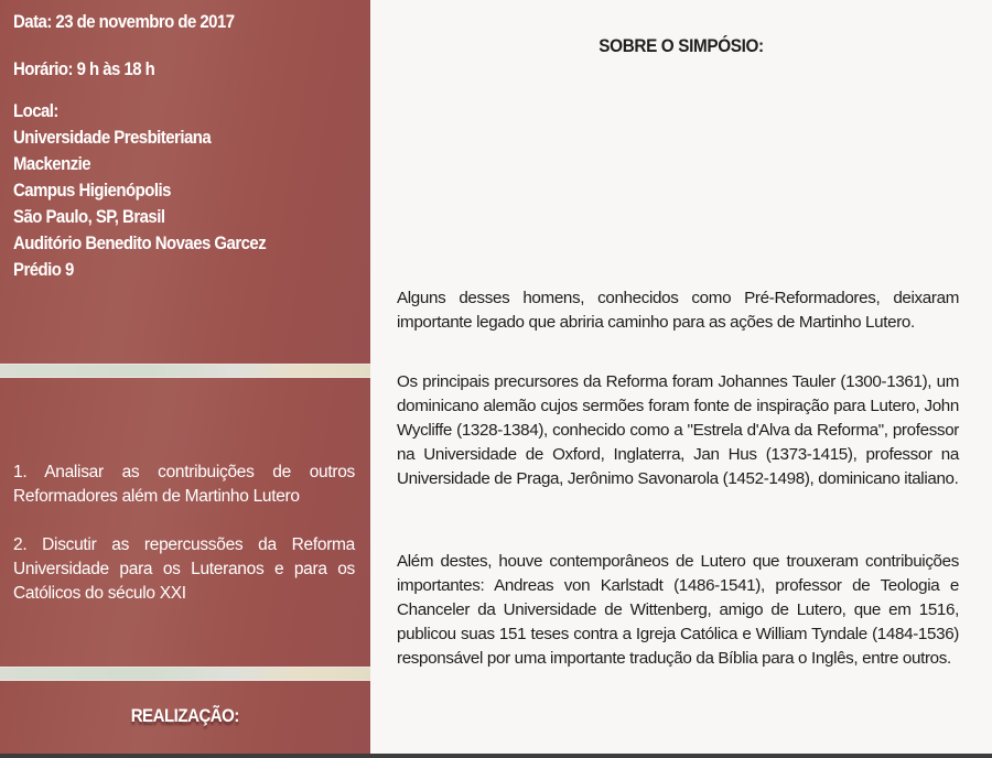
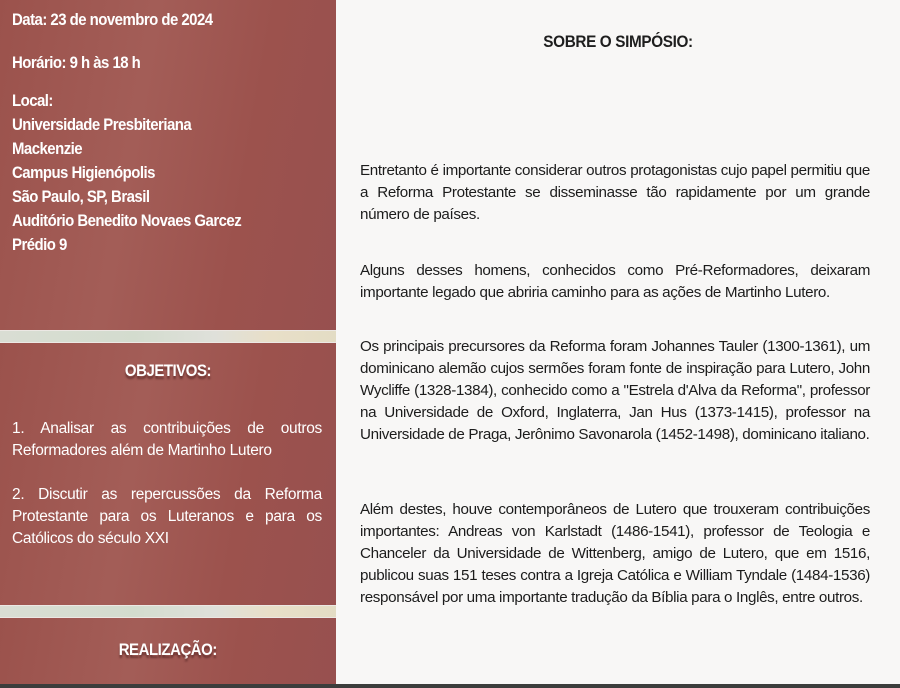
- Data: 23 de novembro de 2017
+ Data: 23 de novembro de 2024
  Horário: 9 h às 18 h
  Local:
  Universidade Presbiteriana
  Mackenzie
  Campus Higienópolis
  São Paulo, SP, Brasil
  Auditório Benedito Novaes Garcez
  Prédio 9
+ OBJETIVOS:
  1. Analisar as contribuições de outros Reformadores além de Martinho Lutero
- 2. Discutir as repercussões da Reforma Universidade para os Luteranos e para os Católicos do século XXI
+ 2. Discutir as repercussões da Reforma Protestante para os Luteranos e para os Católicos do século XXI
  REALIZAÇÃO:
  SOBRE O SIMPÓSIO:
+ Entretanto é importante considerar outros protagonistas cujo papel permitiu que a Reforma Protestante se disseminasse tão rapidamente por um grande número de países.
  Alguns desses homens, conhecidos como Pré-Reformadores, deixaram importante legado que abriria caminho para as ações de Martinho Lutero.
  Os principais precursores da Reforma foram Johannes Tauler (1300-1361), um dominicano alemão cujos sermões foram fonte de inspiração para Lutero, John Wycliffe (1328-1384), conhecido como a "Estrela d'Alva da Reforma", professor na Universidade de Oxford, Inglaterra, Jan Hus (1373-1415), professor na Universidade de Praga, Jerônimo Savonarola (1452-1498), dominicano italiano.
  Além destes, houve contemporâneos de Lutero que trouxeram contribuições importantes: Andreas von Karlstadt (1486-1541), professor de Teologia e Chanceler da Universidade de Wittenberg, amigo de Lutero, que em 1516, publicou suas 151 teses contra a Igreja Católica e William Tyndale (1484-1536) responsável por uma importante tradução da Bíblia para o Inglês, entre outros.
